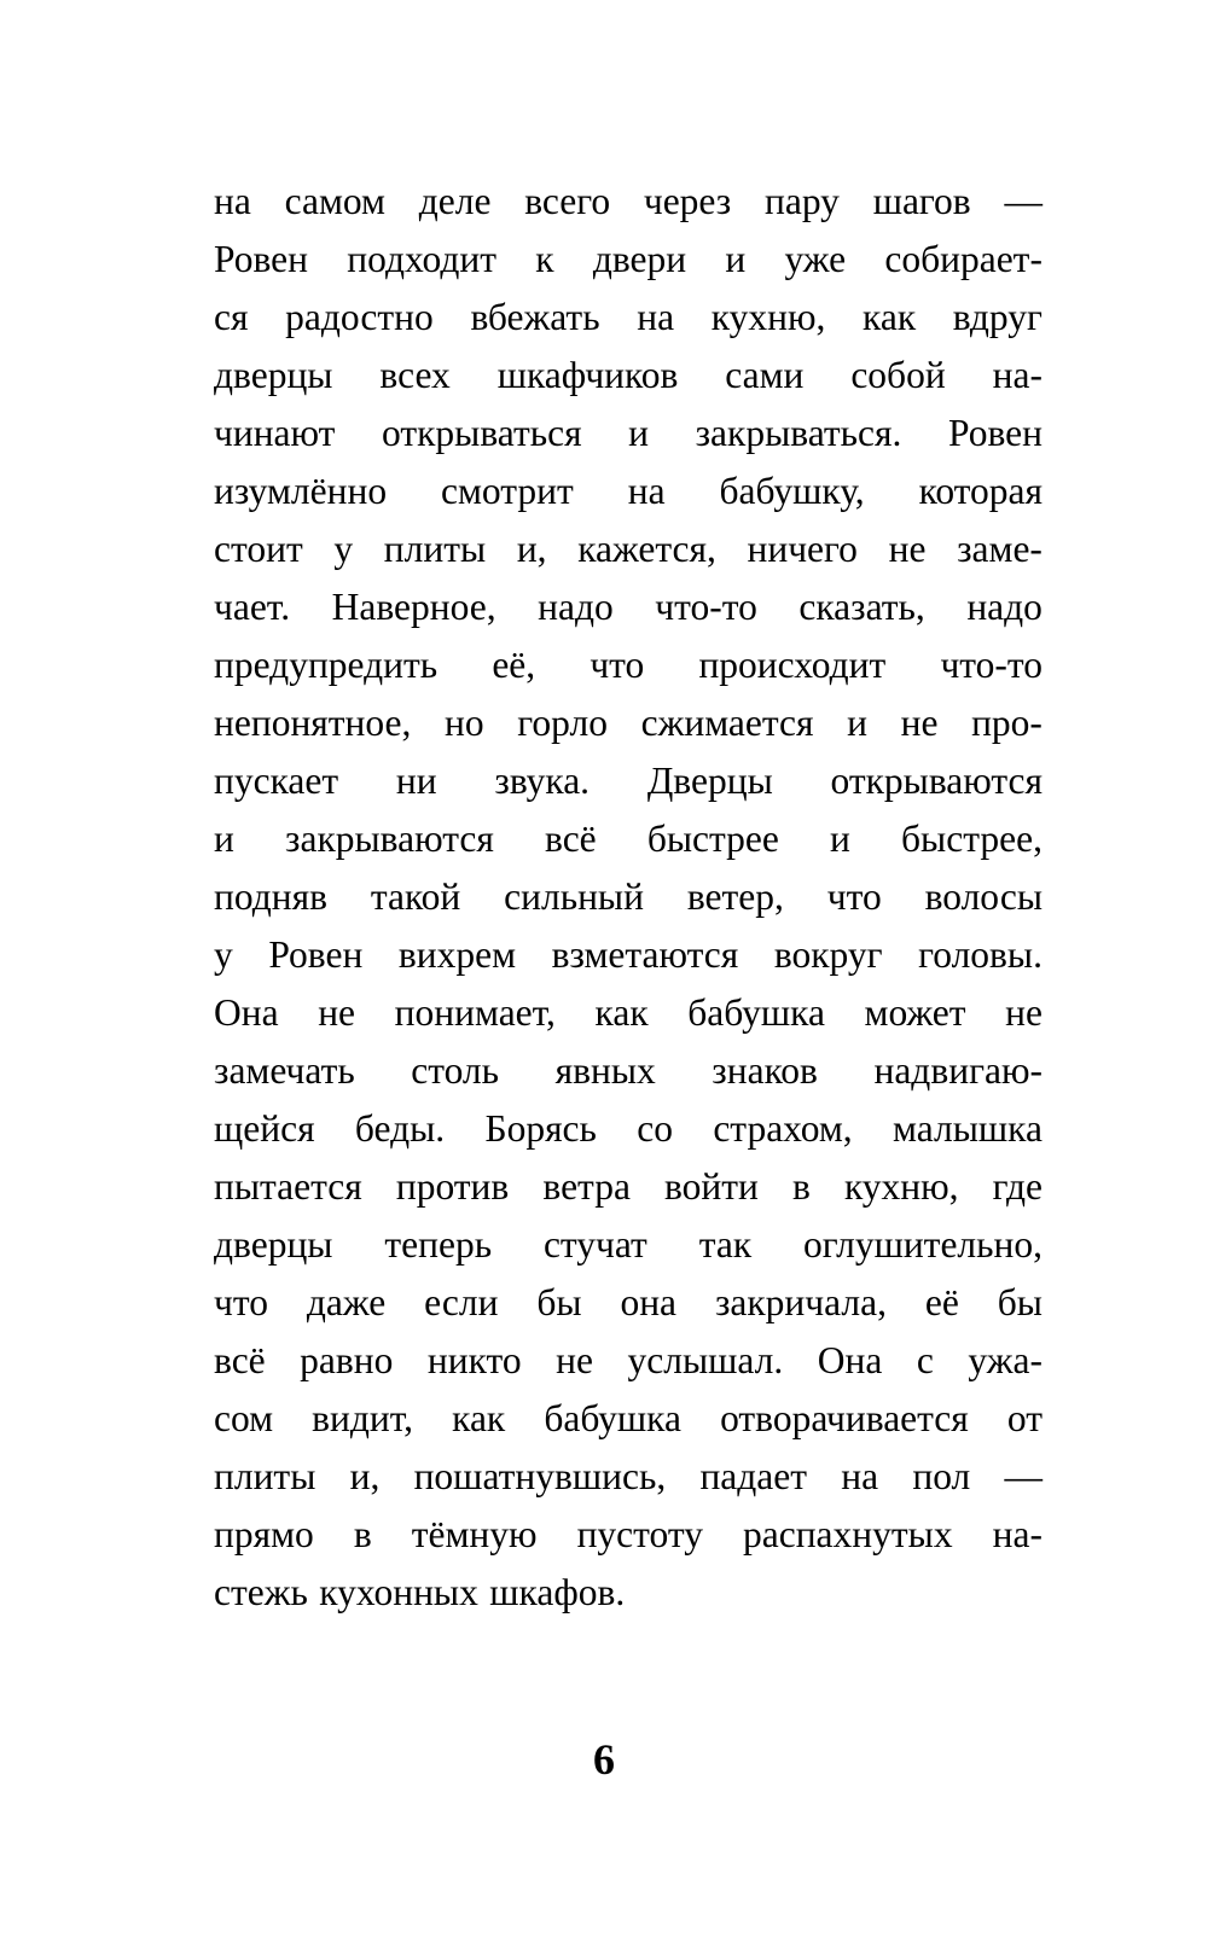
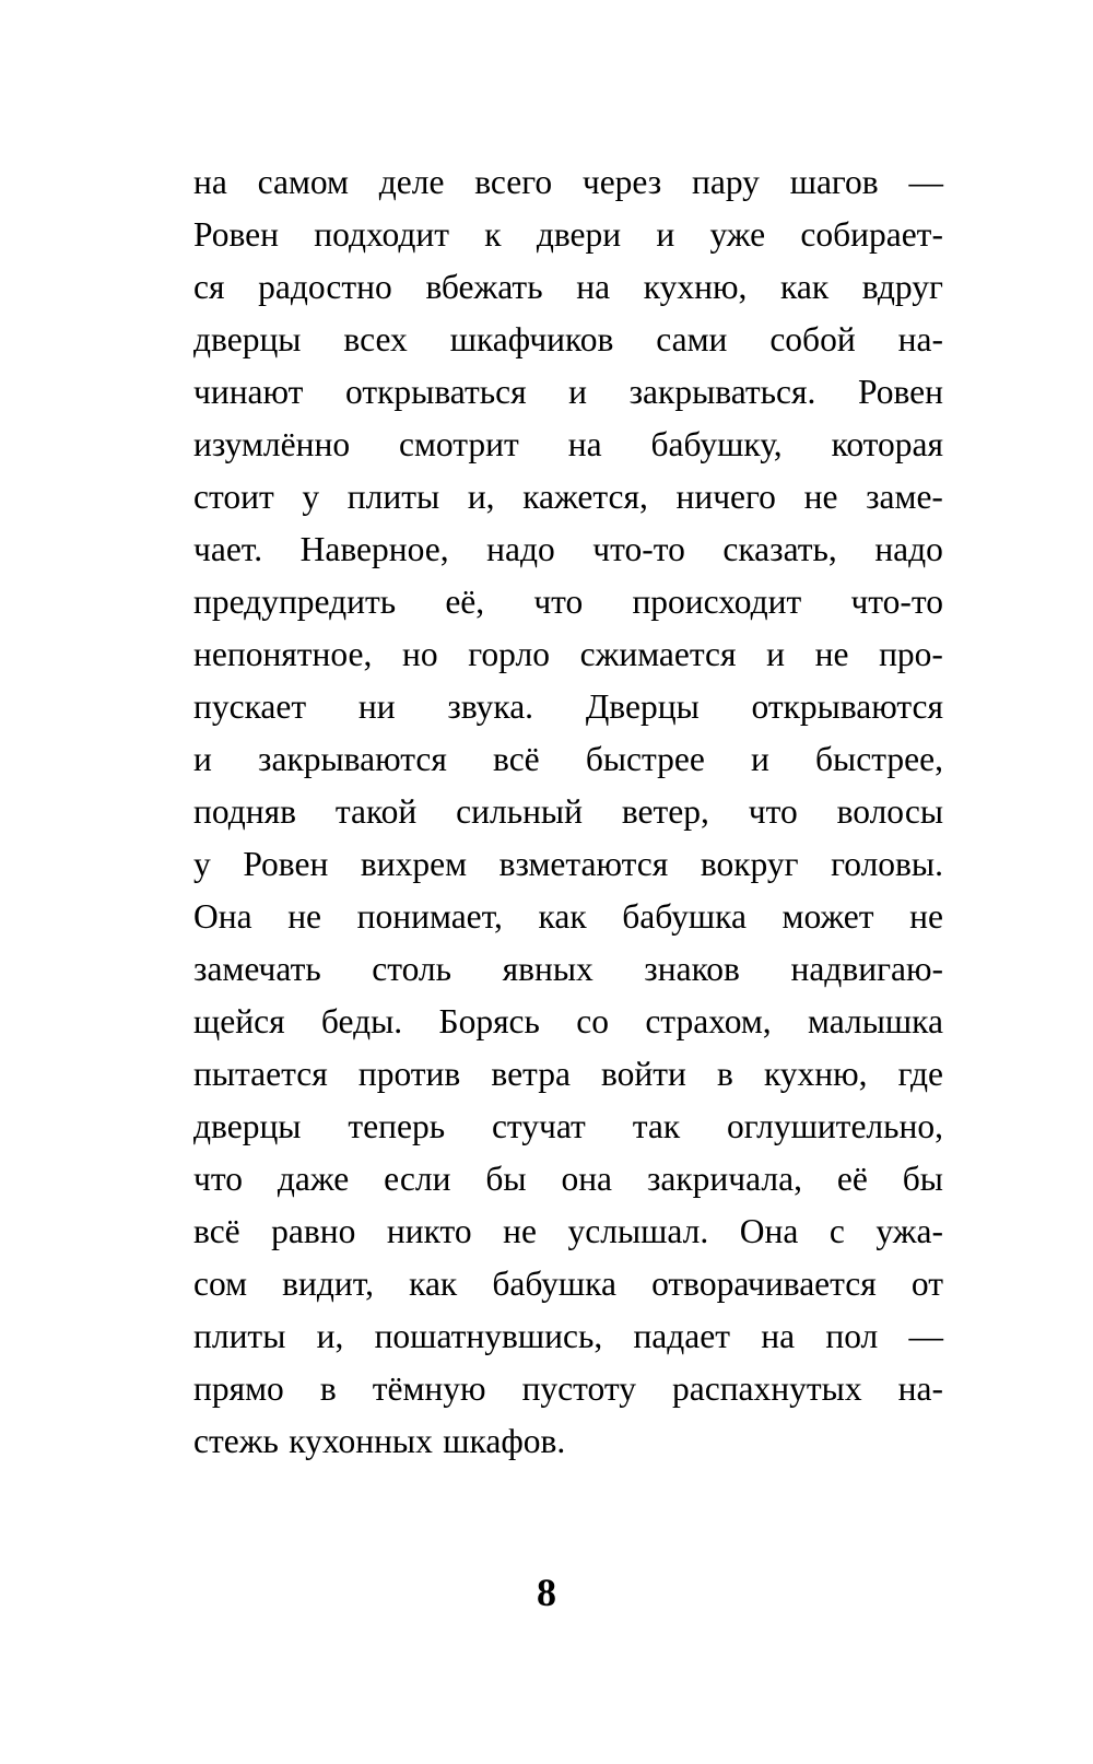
  на
  самом
  деле
  всего
  через
  пару
  шагов
  —
  Ровен
  подходит
  к
  двери
  и
  уже
  собирает-
  ся
  радостно
  вбежать
  на
  кухню,
  как
  вдруг
  дверцы
  всех
  шкафчиков
  сами
  собой
  на-
  чинают
  открываться
  и
  закрываться.
  Ровен
  изумлённо
  смотрит
  на
  бабушку,
  которая
  стоит
  у
  плиты
  и,
  кажется,
  ничего
  не
  заме-
  чает.
  Наверное,
  надо
  что-то
  сказать,
  надо
  предупредить
  её,
  что
  происходит
  что-то
  непонятное,
  но
  горло
  сжимается
  и
  не
  про-
  пускает
  ни
  звука.
  Дверцы
  открываются
  и
  закрываются
  всё
  быстрее
  и
  быстрее,
  подняв
  такой
  сильный
  ветер,
  что
  волосы
  у
  Ровен
  вихрем
  взметаются
  вокруг
  головы.
  Она
  не
  понимает,
  как
  бабушка
  может
  не
  замечать
  столь
  явных
  знаков
  надвигаю-
  щейся
  беды.
  Борясь
  со
  страхом,
  малышка
  пытается
  против
  ветра
  войти
  в
  кухню,
  где
  дверцы
  теперь
  стучат
  так
  оглушительно,
  что
  даже
  если
  бы
  она
  закричала,
  её
  бы
  всё
  равно
  никто
  не
  услышал.
  Она
  с
  ужа-
  сом
  видит,
  как
  бабушка
  отворачивается
  от
  плиты
  и,
  пошатнувшись,
  падает
  на
  пол
  —
  прямо
  в
  тёмную
  пустоту
  распахнутых
  на-
  стежь
  кухонных
  шкафов.
- 6
+ 8
